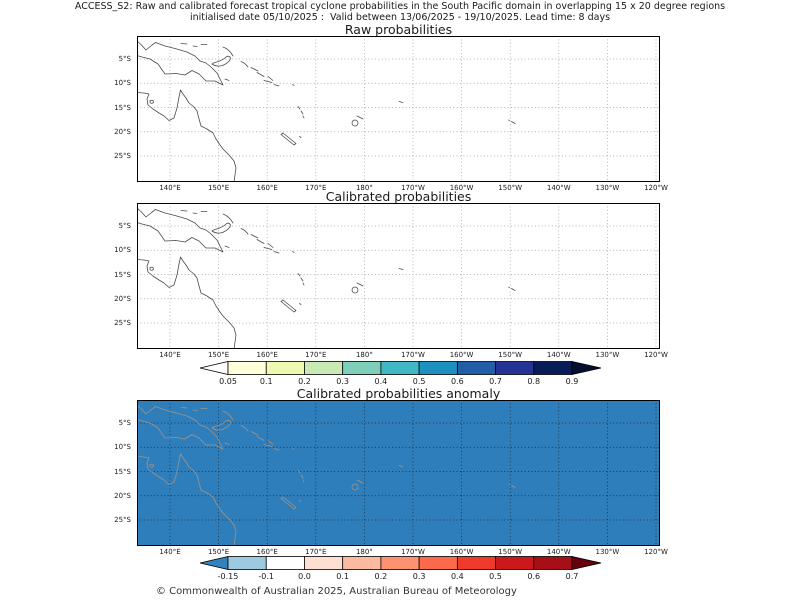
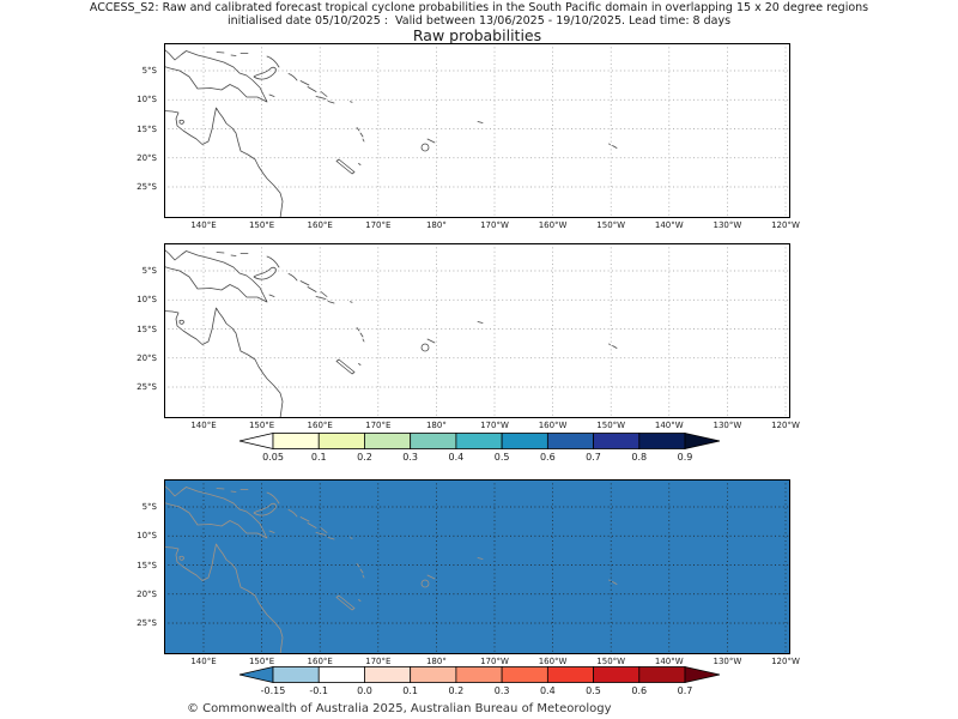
  ACCESS_S2: Raw and calibrated forecast tropical cyclone probabilities in the South Pacific domain in overlapping 15 x 20 degree regions
  initialised date 05/10/2025 : Valid between 13/06/2025 - 19/10/2025. Lead time: 8 days
  Raw probabilities
  5°S
  10°S
  15°S
  20°S
  25°S
  140°E
  150°E
  160°E
  170°E
  180°
  170°W
  160°W
  150°W
  140°W
  130°W
  120°W
- Calibrated probabilities
  5°S
  10°S
  15°S
  20°S
  25°S
  140°E
  150°E
  160°E
  170°E
  180°
  170°W
  160°W
  150°W
  140°W
  130°W
  120°W
  0.05
  0.1
  0.2
  0.3
  0.4
  0.5
  0.6
  0.7
  0.8
  0.9
- Calibrated probabilities anomaly
  5°S
  10°S
  15°S
  20°S
  25°S
  140°E
  150°E
  160°E
  170°E
  180°
  170°W
  160°W
  150°W
  140°W
  130°W
  120°W
  -0.15
  -0.1
  0.0
  0.1
  0.2
  0.3
  0.4
  0.5
  0.6
  0.7
- © Commonwealth of Australian 2025, Australian Bureau of Meteorology
+ © Commonwealth of Australia 2025, Australian Bureau of Meteorology
